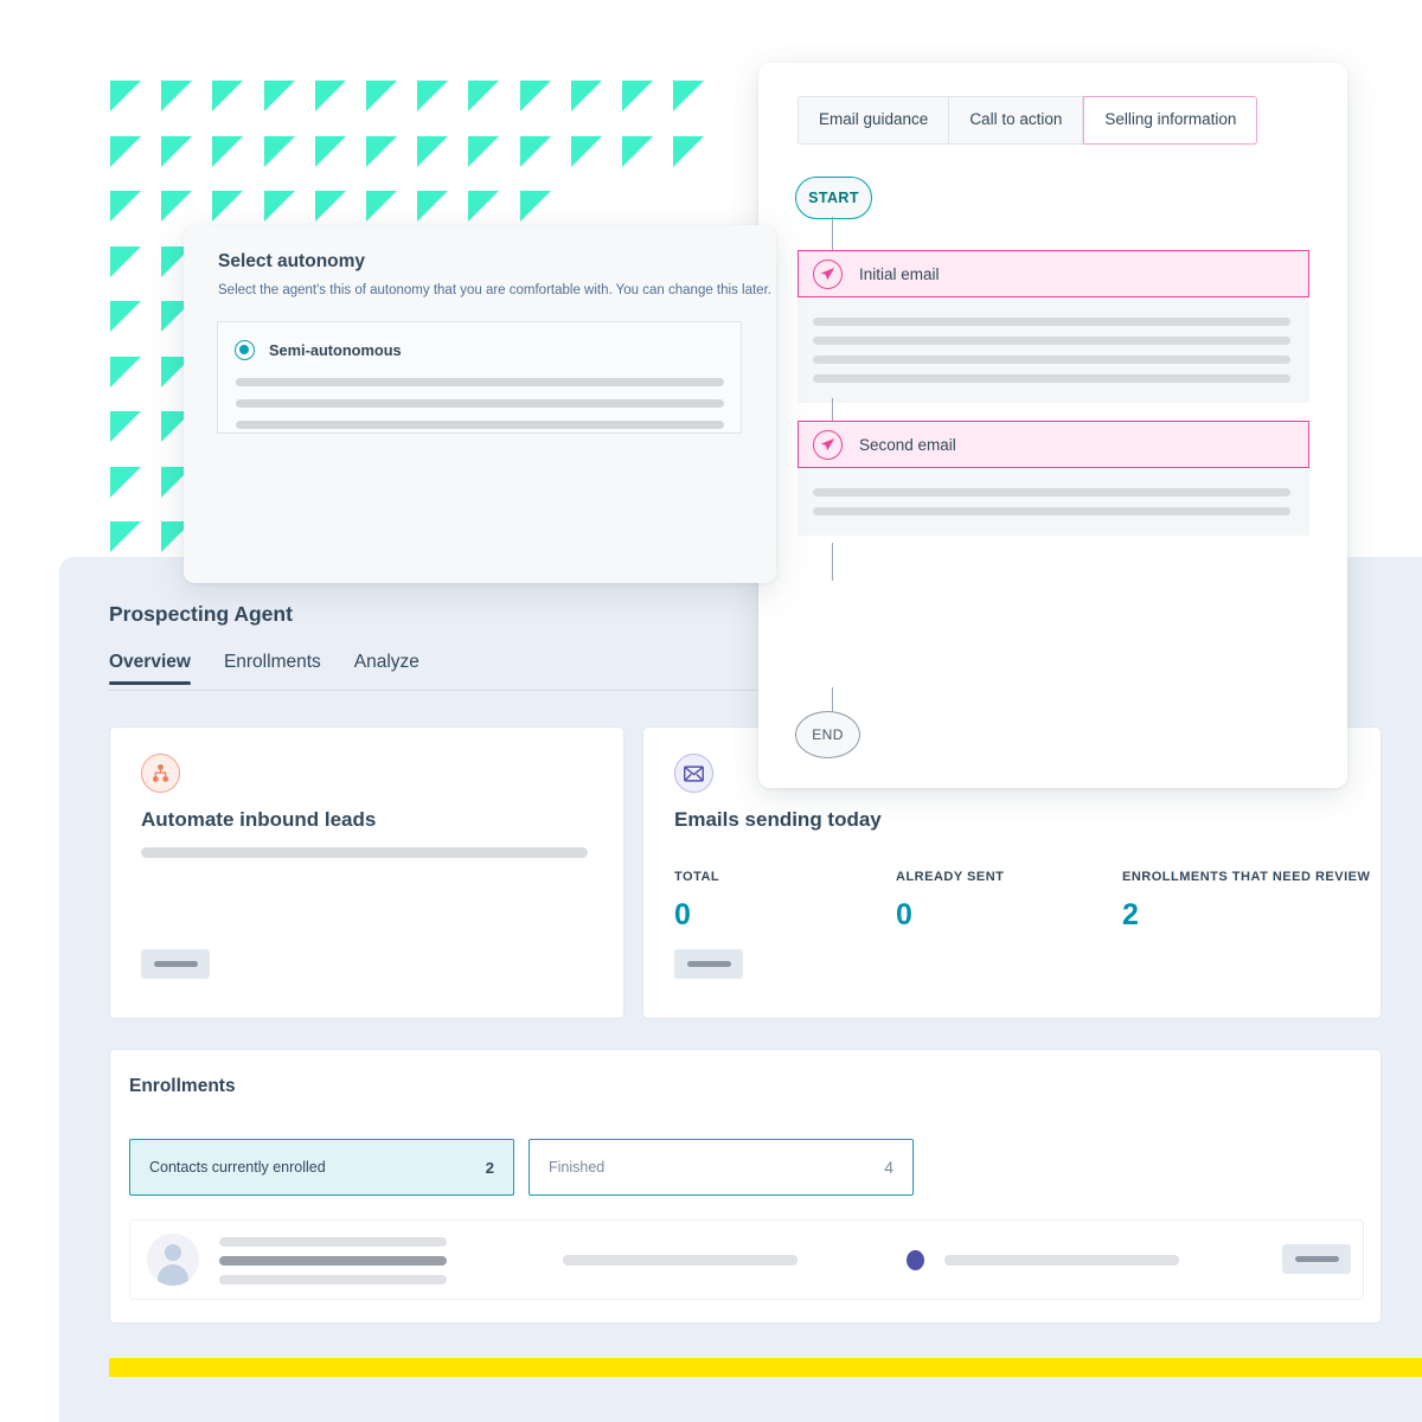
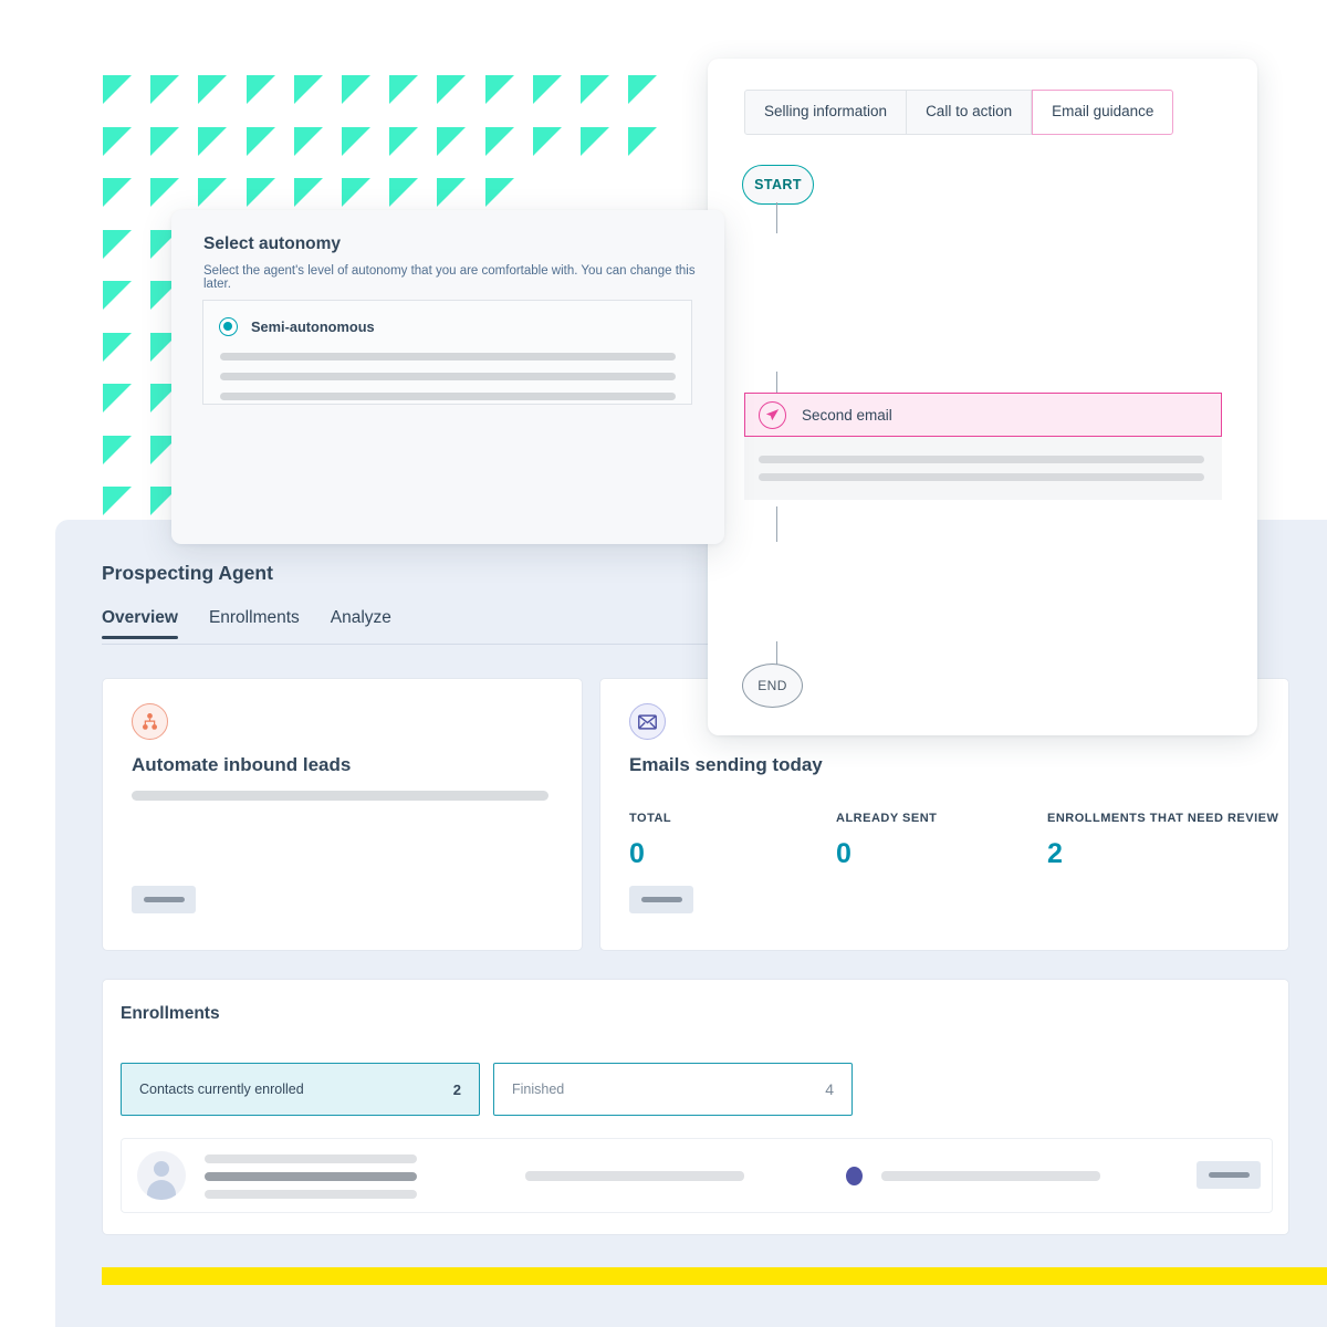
- Email guidance
+ Selling information
  Call to action
- Selling information
+ Email guidance
  START
- Initial email
  Second email
  END
  Select autonomy
- Select the agent's this of autonomy that you are comfortable with. You can change this later.
+ Select the agent's level of autonomy that you are comfortable with. You can change this later.
  Semi-autonomous
  Prospecting Agent
  Overview
  Enrollments
  Analyze
  Automate inbound leads
  Emails sending today
  TOTAL
  0
  ALREADY SENT
  0
  ENROLLMENTS THAT NEED REVIEW
  2
  Enrollments
  Contacts currently enrolled
  2
  Finished
  4
